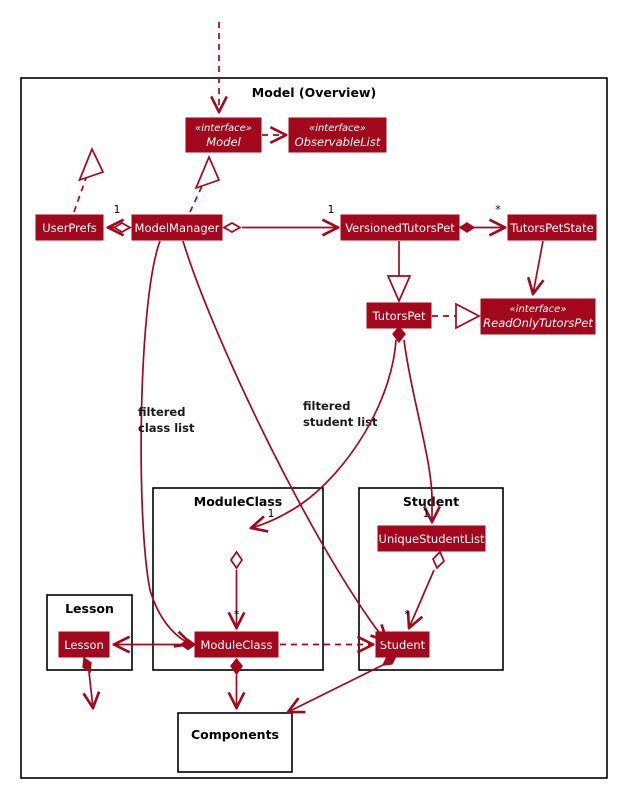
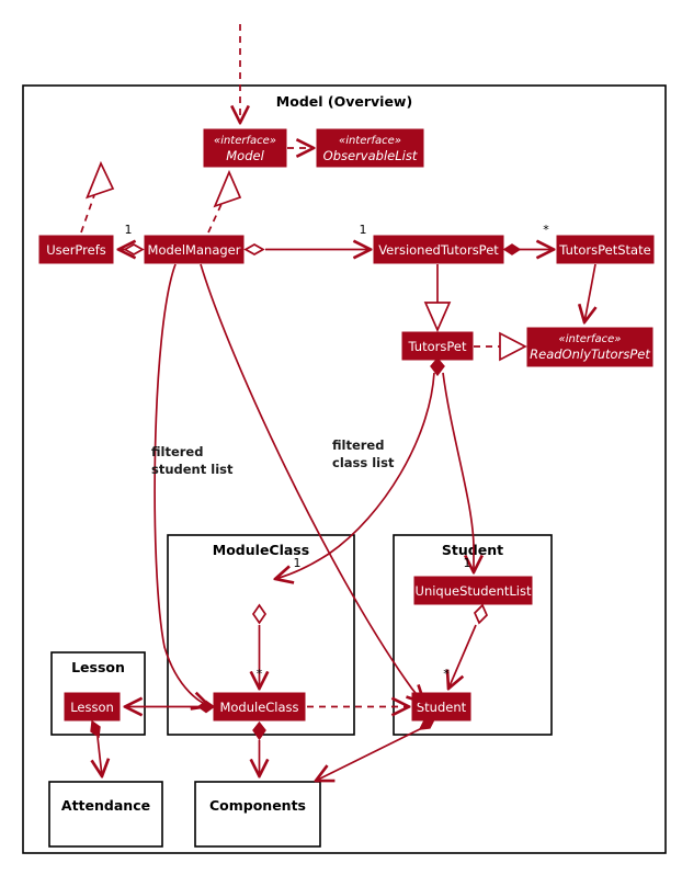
  Model (Overview)
  «interface»
  Model
  «interface»
  ObservableList
  UserPrefs
  ModelManager
  VersionedTutorsPet
  TutorsPetState
  TutorsPet
  «interface»
  ReadOnlyTutorsPet
  1
  1
  *
  ModuleClass
  ModuleClass
  *
  Stuent
  UniqueStudentList
  Student
  *
  Lesson
  Lesson
+ Attendance
  Components
  filtered
- class list
+ student list
  filtered
- student list
+ class list
  1
  1
